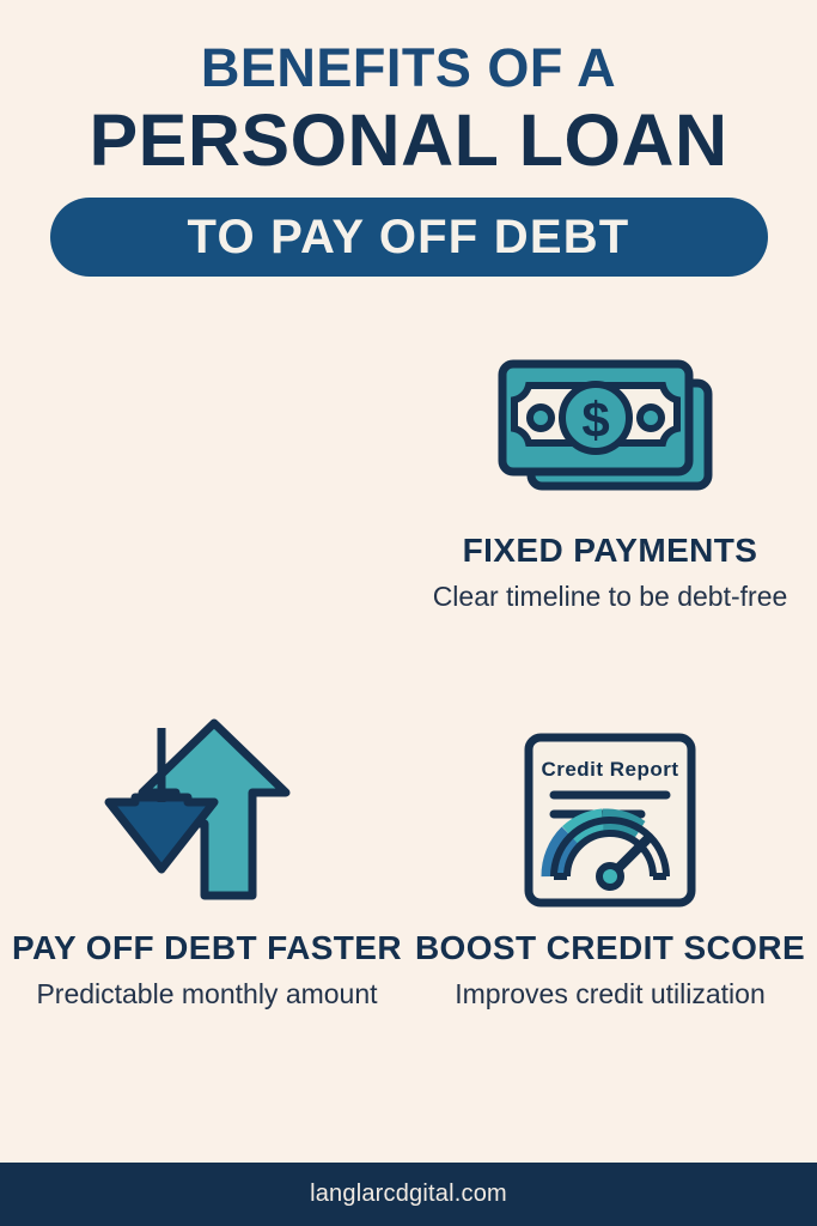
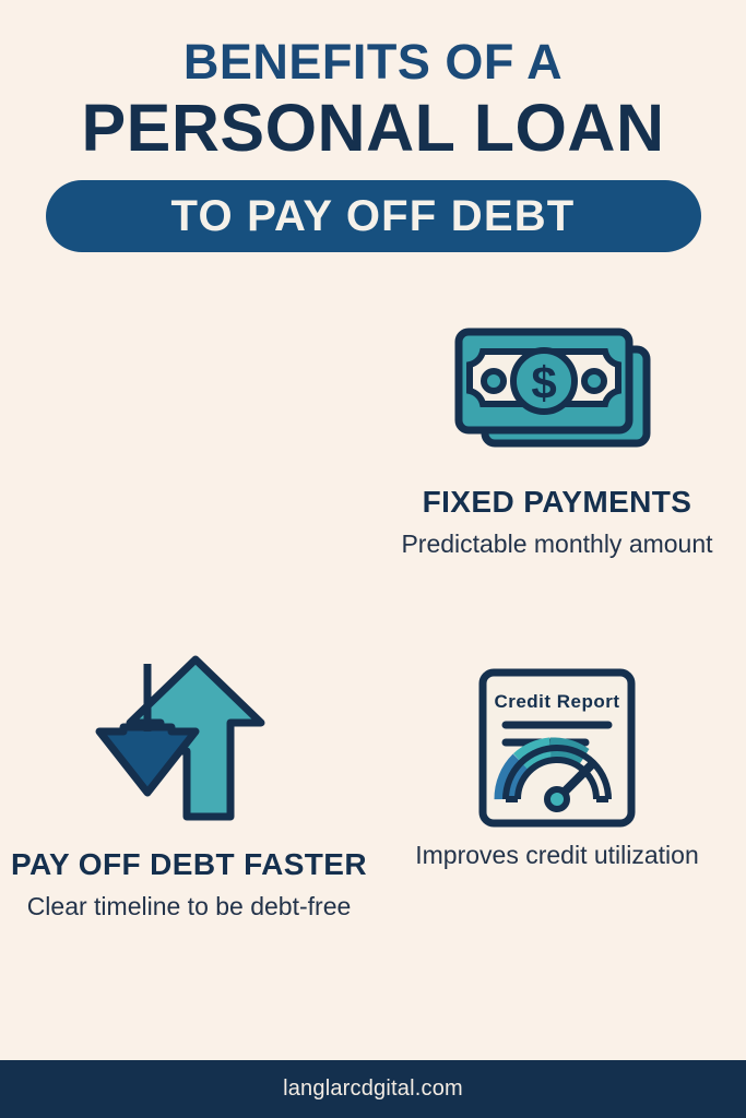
  BENEFITS OF A
  PERSONAL LOAN
  TO PAY OFF DEBT
  $
  FIXED PAYMENTS
- Clear timeline to be debt-free
+ Predictable monthly amount
  PAY OFF DEBT FASTER
- Predictable monthly amount
+ Clear timeline to be debt-free
  Credit Report
- BOOST CREDIT SCORE
  Improves credit utilization
  langlarcdgital.com
